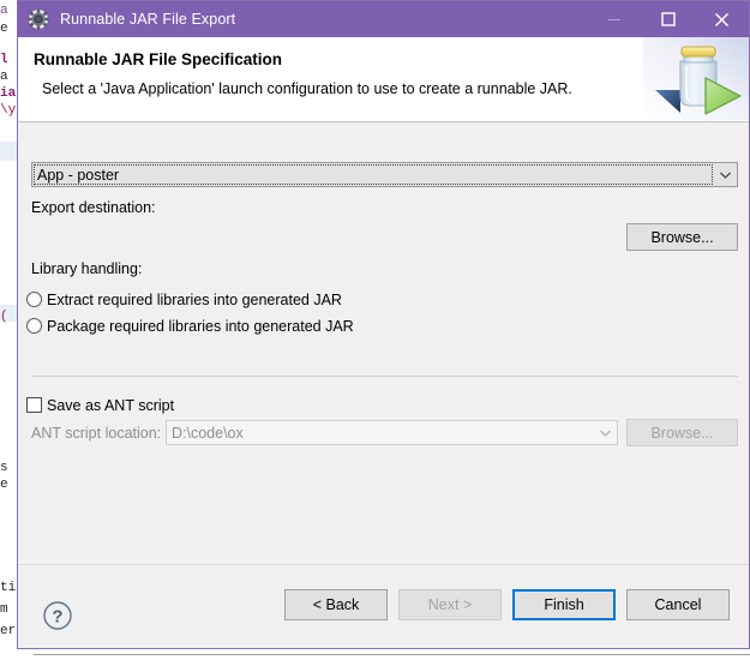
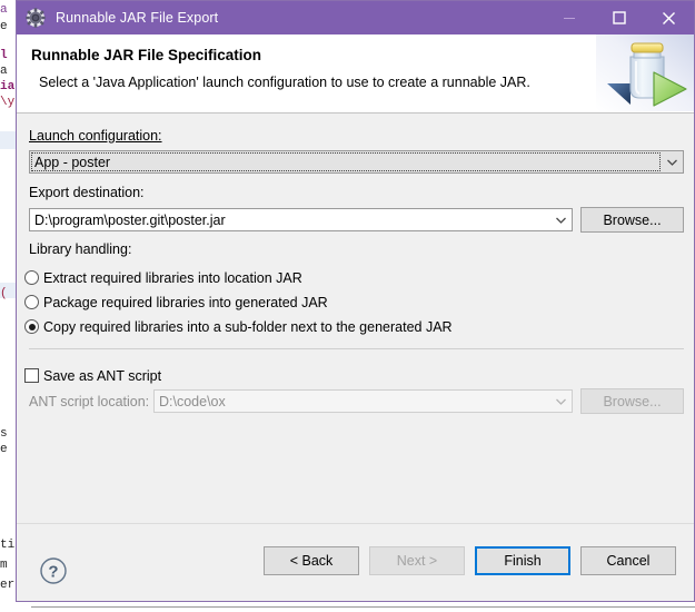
  a
  e
  l
  a
  ia
  \y
  (
  s
  e
  ti
  m
  er
  Runnable JAR File Export
  Runnable JAR File Specification
  Select a 'Java Application' launch configuration to use to create a runnable JAR.
+ Launch configuration:
  App - poster
  Export destination:
+ D:\program\poster.git\poster.jar
  Browse...
  Library handling:
- Extract required libraries into generated JAR
+ Extract required libraries into location JAR
  Package required libraries into generated JAR
+ Copy required libraries into a sub-folder next to the generated JAR
  Save as ANT script
  ANT script location:
  D:\code\ox
  Browse...
  ?
  < Back
  Next >
  Finish
  Cancel
